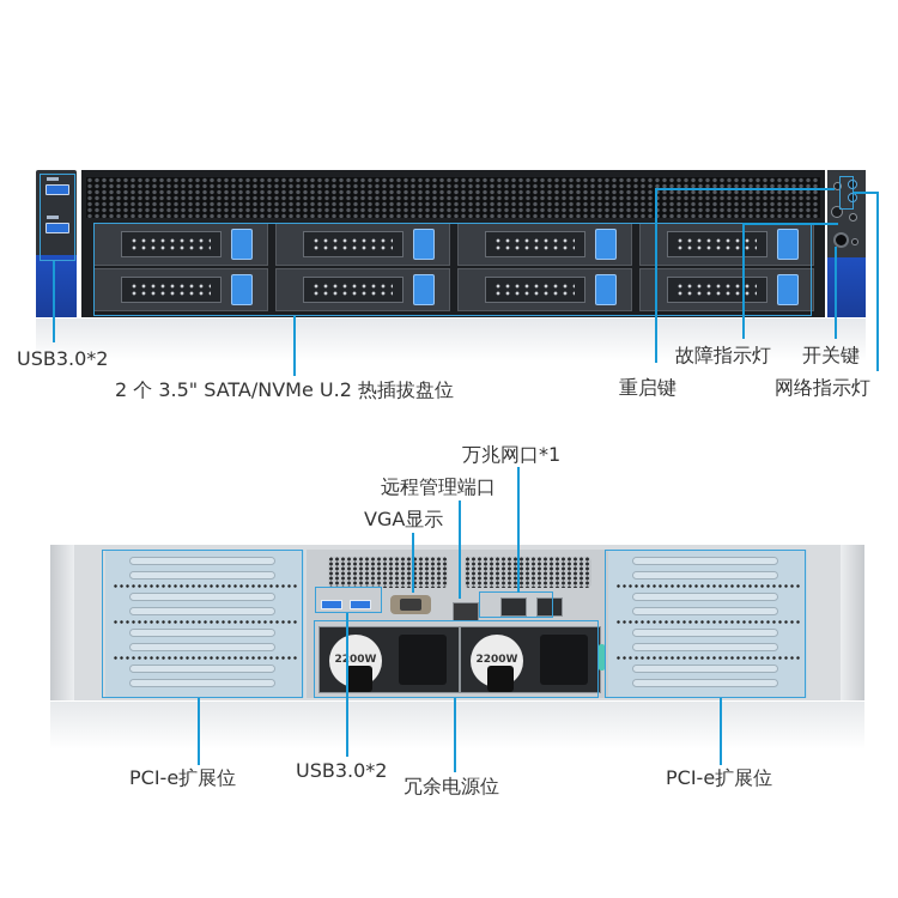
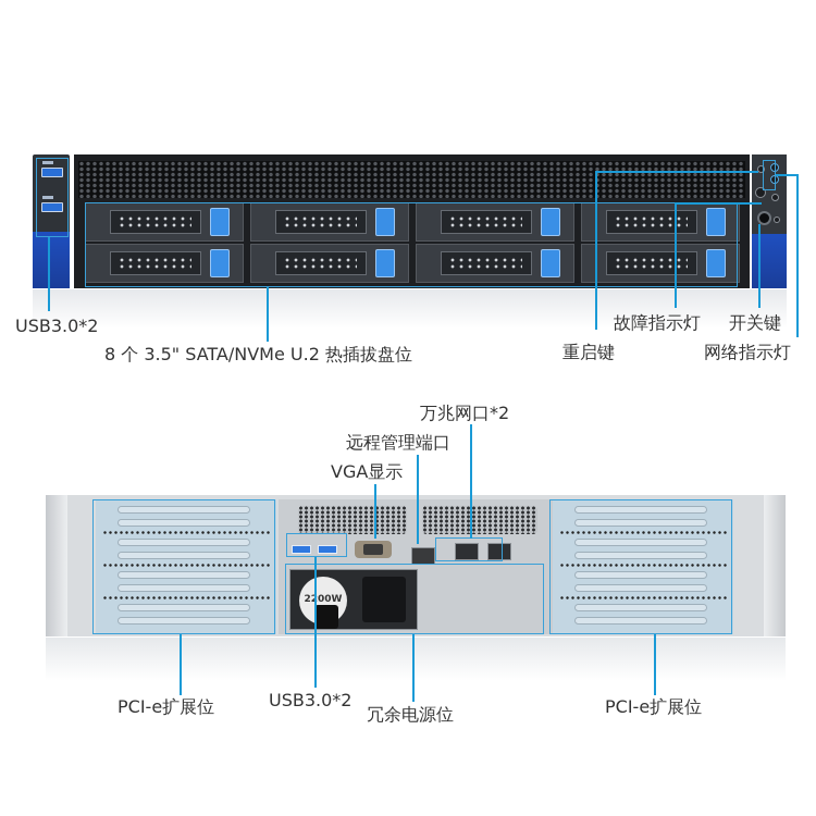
  USB3.0*2
- 2 个 3.5" SATA/NVMe U.2 热插拔盘位
+ 8 个 3.5" SATA/NVMe U.2 热插拔盘位
  重启键
  故障指示灯
  开关键
  网络指示灯
  200W
- 2200W
- 万兆网口*1
+ 万兆网口*2
  远程管理端口
  VGA显示
  PCI-e扩展位
  USB3.0*2
  冗余电源位
  PCI-e扩展位
